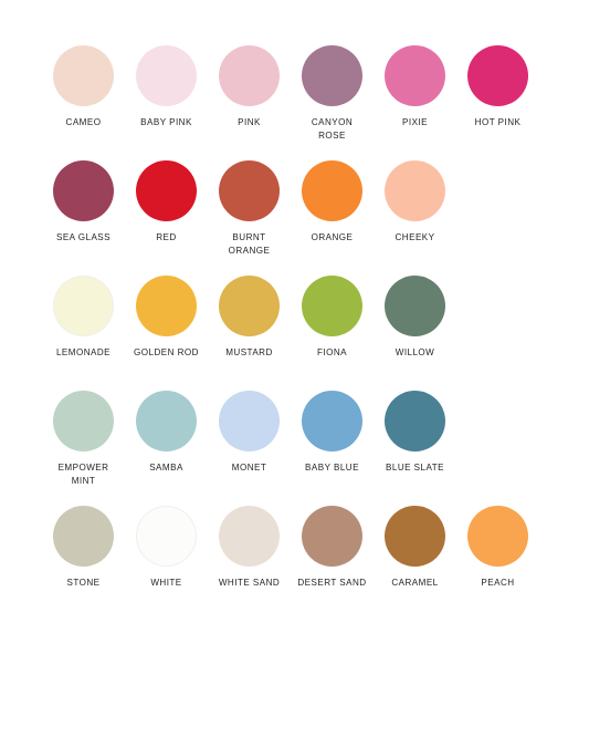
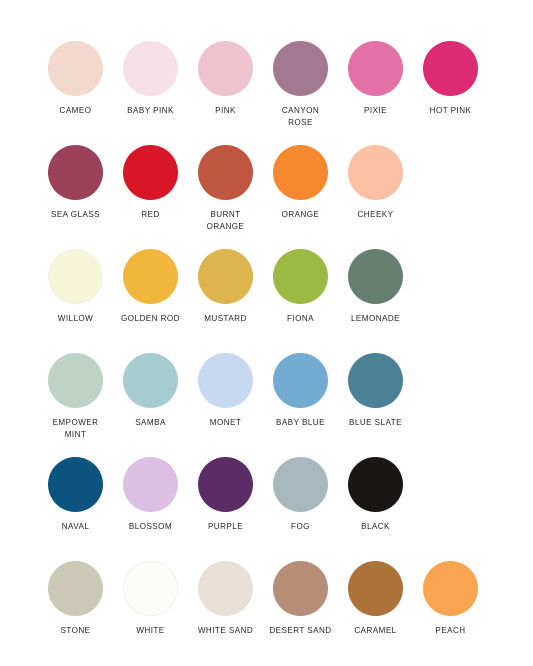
  CAMEO
  BABY PINK
  PINK
  CANYON
  ROSE
  PIXIE
  HOT PINK
  SEA GLASS
  RED
  BURNT
  ORANGE
  ORANGE
  CHEEKY
- LEMONADE
+ WILLOW
  GOLDEN ROD
  MUSTARD
  FIONA
- WILLOW
+ LEMONADE
  EMPOWER
  MINT
  SAMBA
  MONET
  BABY BLUE
  BLUE SLATE
+ NAVAL
+ BLOSSOM
+ PURPLE
+ FOG
+ BLACK
  STONE
  WHITE
  WHITE SAND
  DESERT SAND
  CARAMEL
  PEACH
